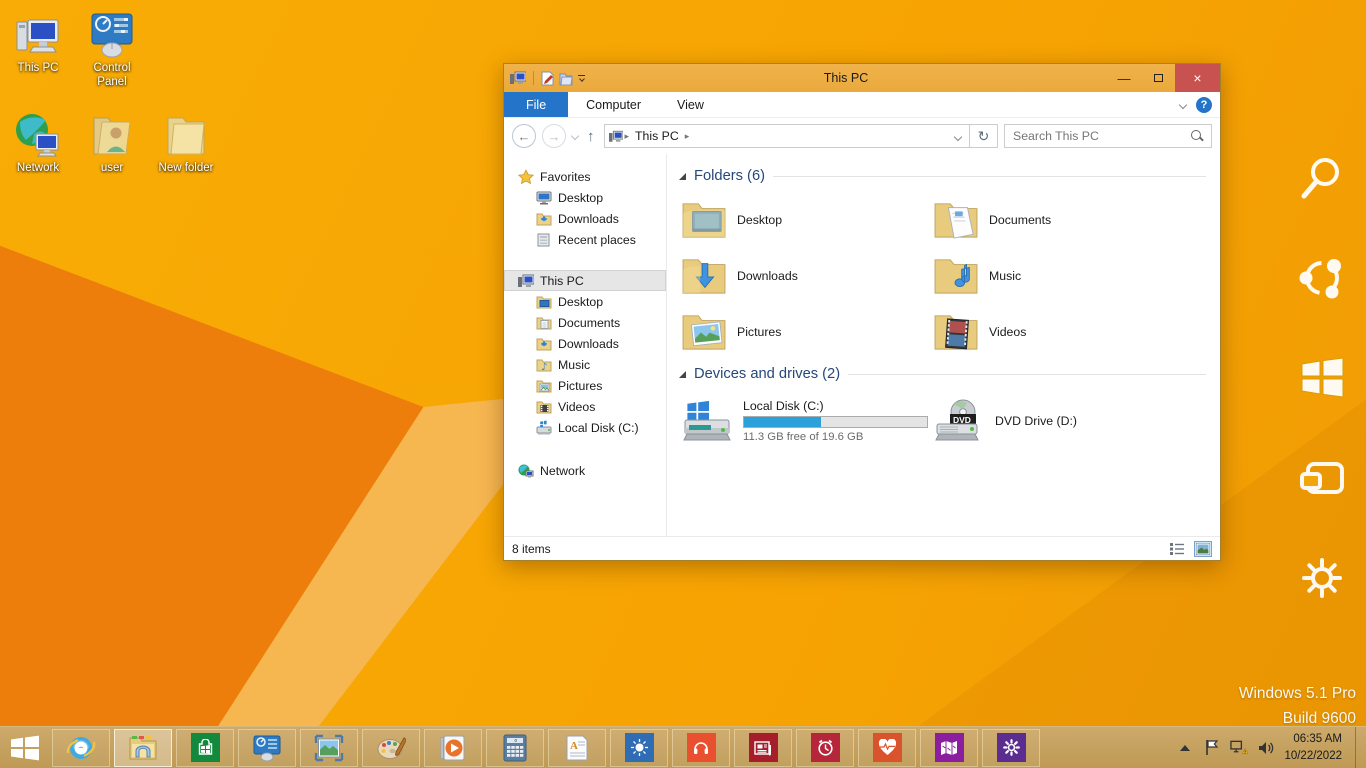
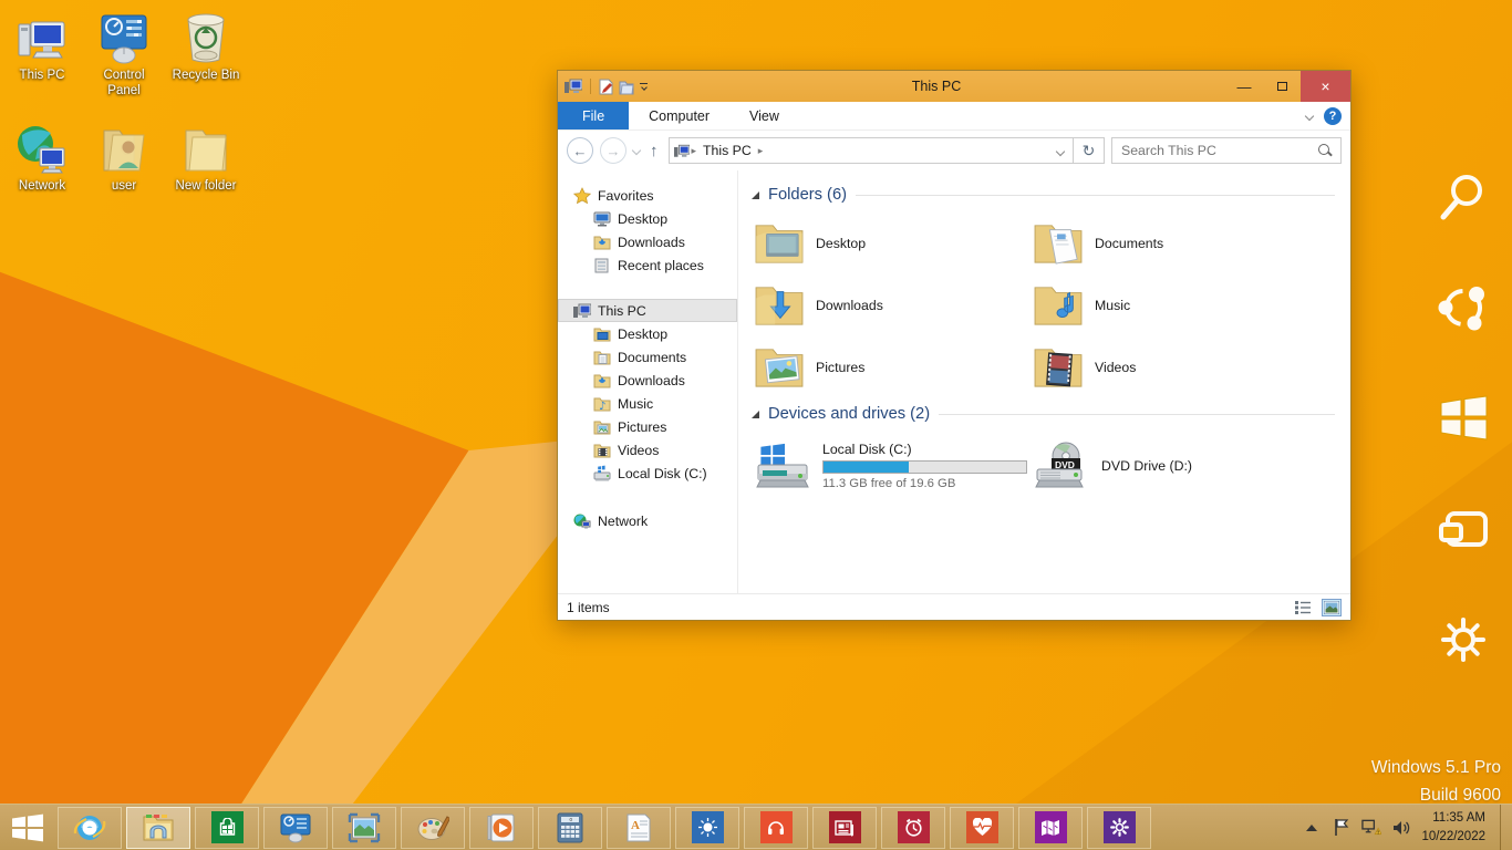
  This PC
  Control
  Panel
+ Recycle Bin
  Network
  user
  New folder
  Windows 5.1 Pro
  Build 9600
  This PC
  —
  ×
  File
  Computer
  View
  ?
  ←
  →
  ↑
  ▸
  This PC
  ▸
  ↻
  Search This PC
  Favorites
  Desktop
  Downloads
  Recent places
  This PC
  Desktop
  Documents
  Downloads
  ♪
  Music
  Pictures
  Videos
  Local Disk (C:)
  Network
  Folders (6)
  Desktop
  Documents
  Downloads
  Music
  Pictures
  Videos
  Devices and drives (2)
  Local Disk (C:)
  11.3 GB free of 19.6 GB
  DVD
  DVD Drive (D:)
- 8 items
+ 1 items
  A
- 06:35 AM
+ 11:35 AM
  10/22/2022
